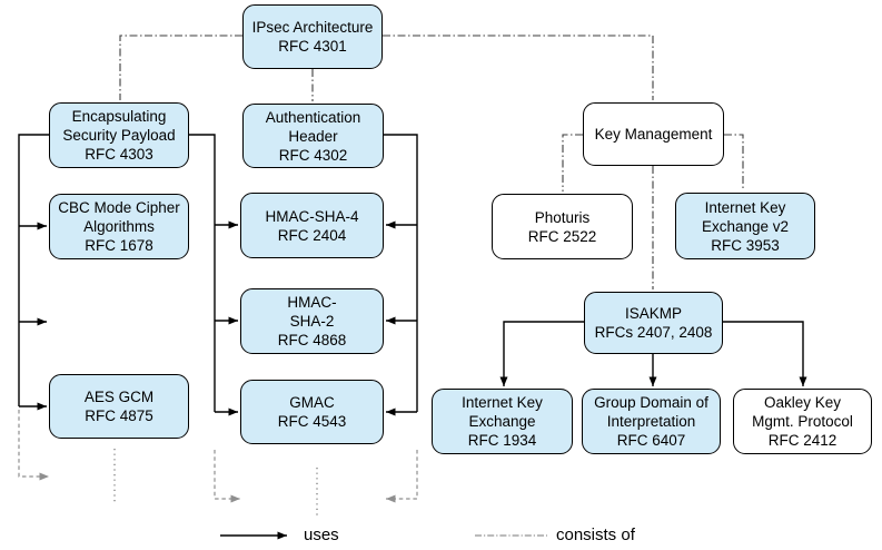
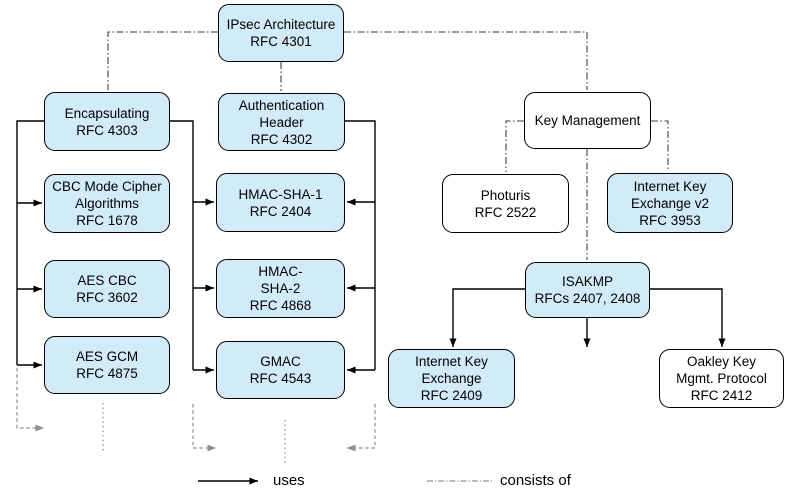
  IPsec Architecture
  RFC 4301
  Encapsulating
- Security Payload
  RFC 4303
  CBC Mode Cipher
  Algorithms
  RFC 1678
+ AES CBC
+ RFC 3602
  AES GCM
  RFC 4875
  Authentication
  Header
  RFC 4302
- HMAC-SHA-4
+ HMAC-SHA-1
  RFC 2404
  HMAC-
  SHA-2
  RFC 4868
  GMAC
  RFC 4543
  Key Management
  Photuris
  RFC 2522
  Internet Key
  Exchange v2
  RFC 3953
  ISAKMP
  RFCs 2407, 2408
  Internet Key
  Exchange
- RFC 1934
+ RFC 2409
- Group Domain of
- Interpretation
- RFC 6407
  Oakley Key
  Mgmt. Protocol
  RFC 2412
  uses
  consists of
